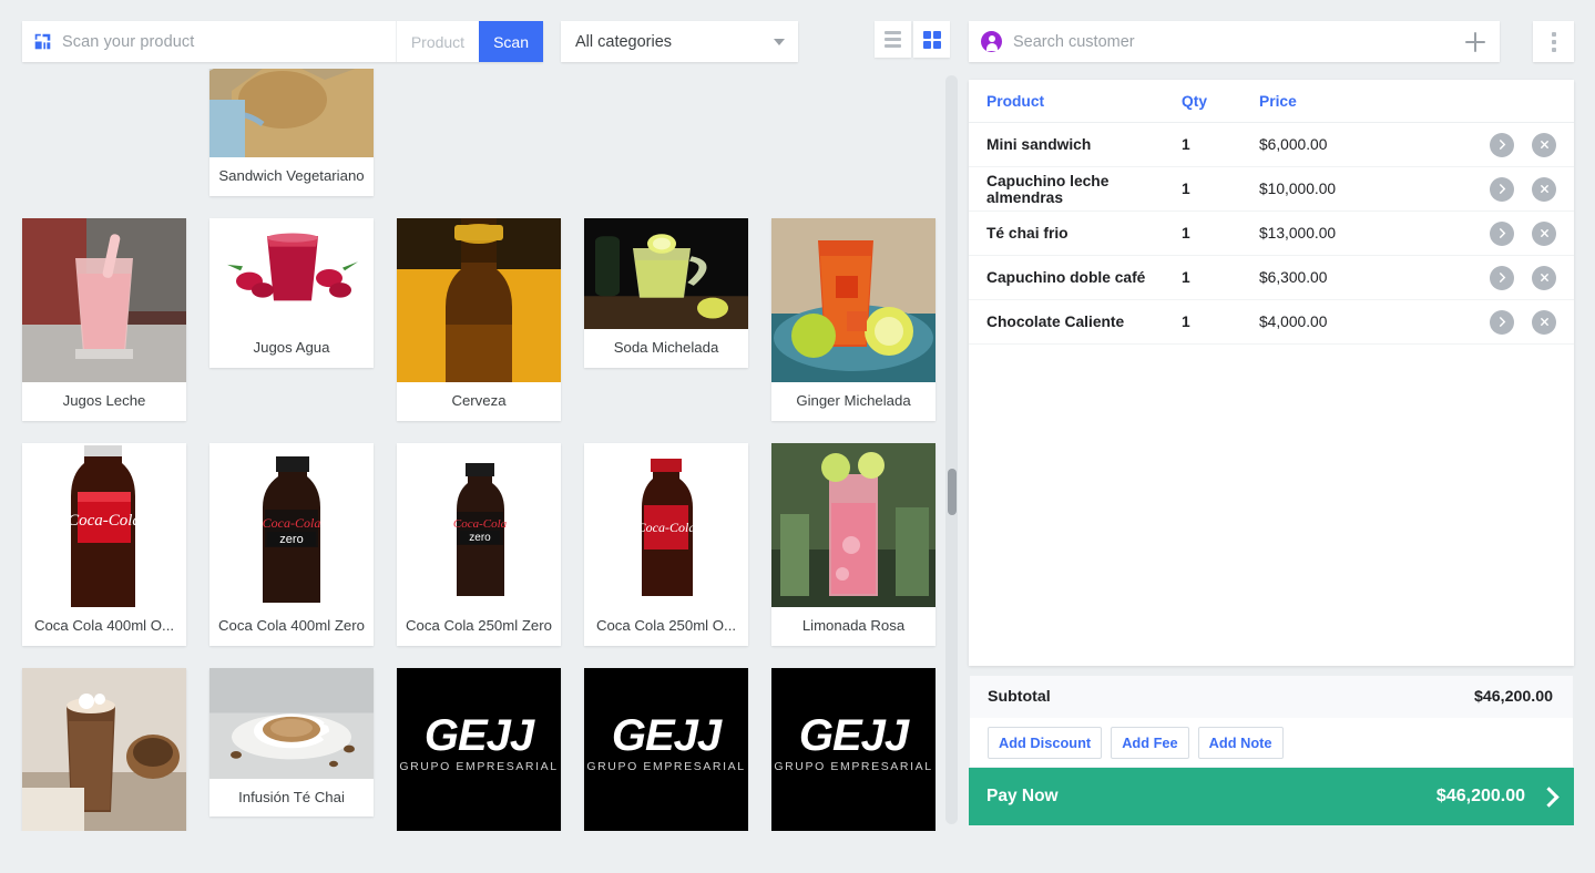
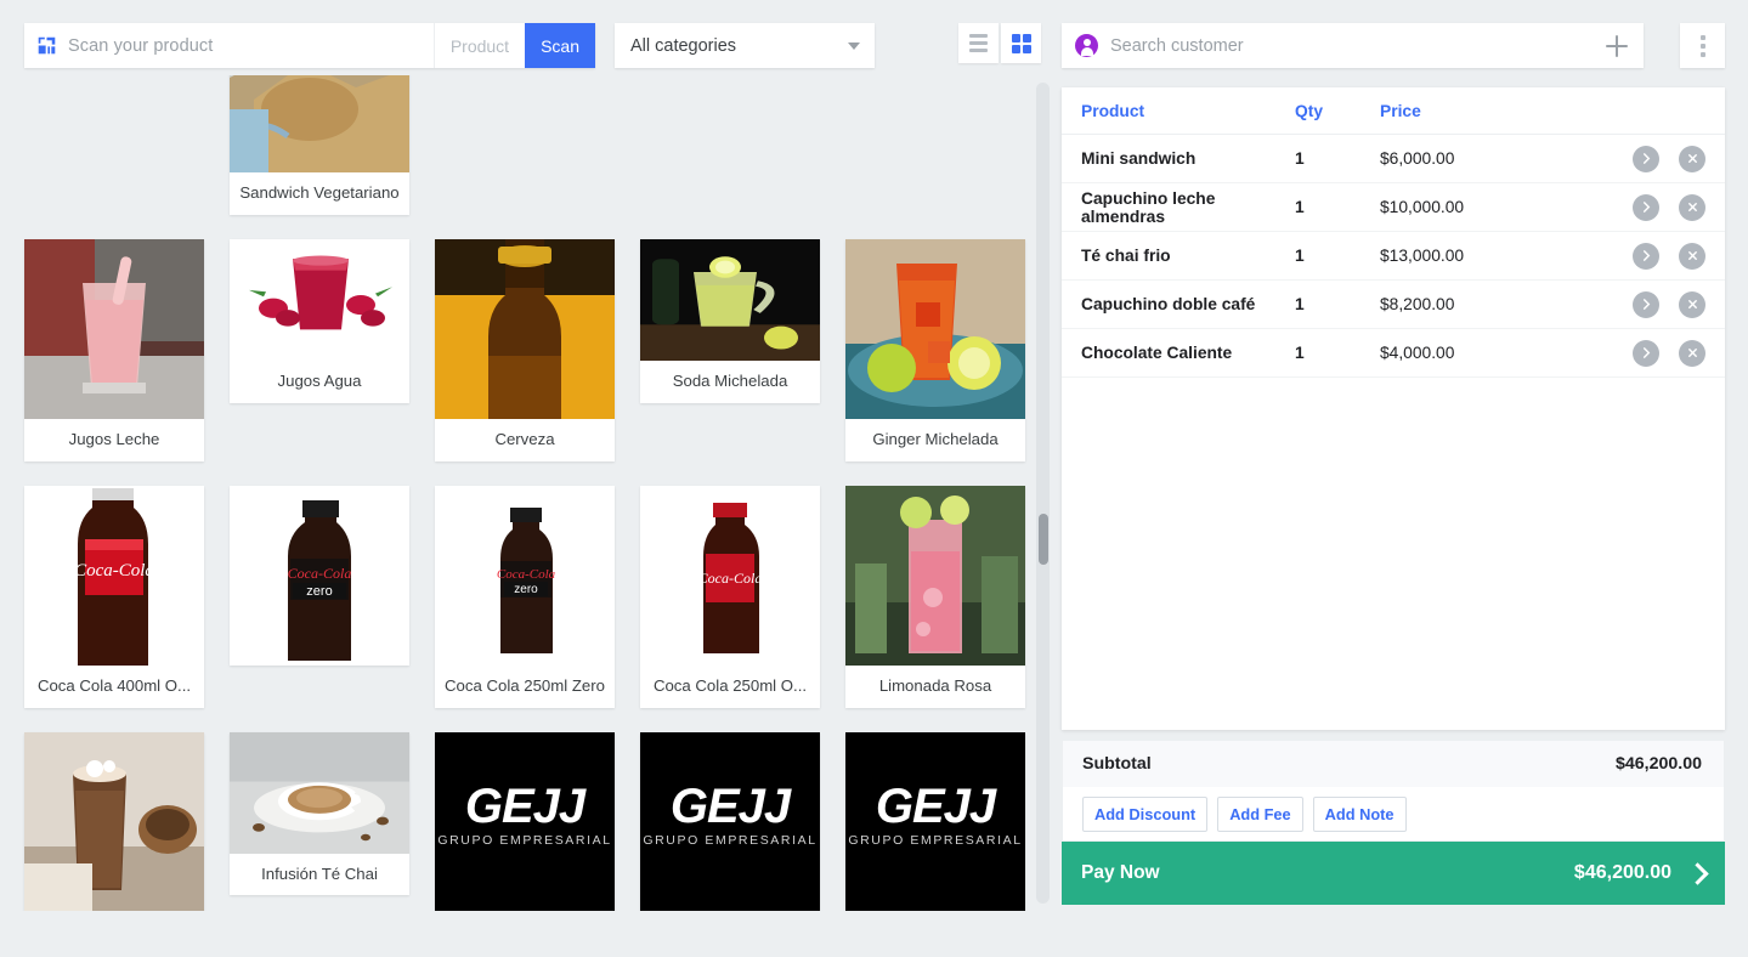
  Scan your product
  Product
  Scan
  All categories
  Search customer
  Sandwich Vegetariano
  Jugos Leche
  Jugos Agua
  Cerveza
  Soda Michelada
  Ginger Michelada
  Coca-Cola
  Coca Cola 400ml O...
  Coca-Cola
  zero
- Coca Cola 400ml Zero
  Coca-Cola
  zero
  Coca Cola 250ml Zero
  Coca-Cola
  Coca Cola 250ml O...
  Limonada Rosa
  Infusión Té Chai
  GEJJ
  GRUPO EMPRESARIAL
  GEJJ
  GRUPO EMPRESARIAL
  GEJJ
  GRUPO EMPRESARIAL
  Product
  Qty
  Price
  Mini sandwich
  1
  $6,000.00
  Capuchino leche almendras
  1
  $10,000.00
  Té chai frio
  1
  $13,000.00
  Capuchino doble café
  1
- $6,300.00
+ $8,200.00
  Chocolate Caliente
  1
  $4,000.00
  Subtotal
  $46,200.00
  Add Discount
  Add Fee
  Add Note
  Pay Now
  $46,200.00
